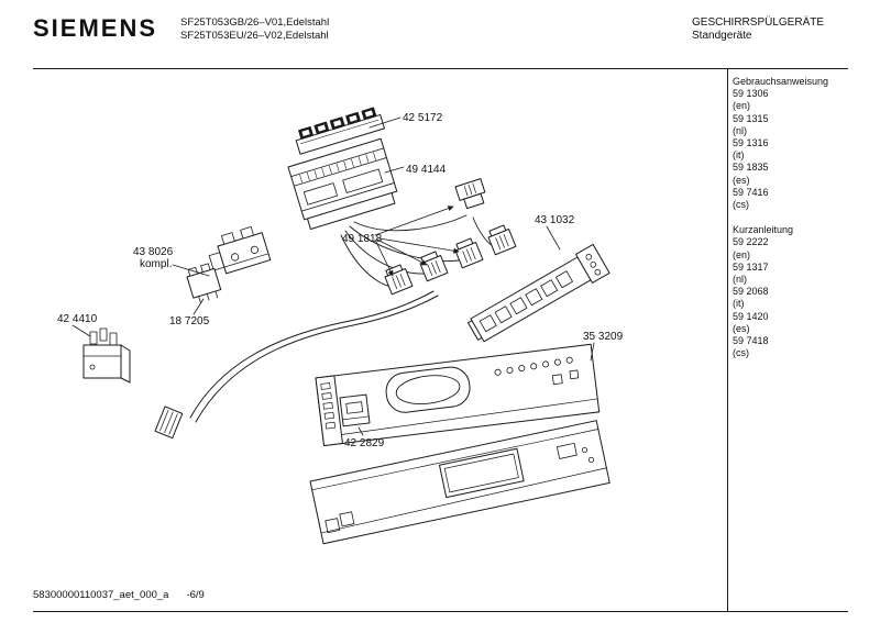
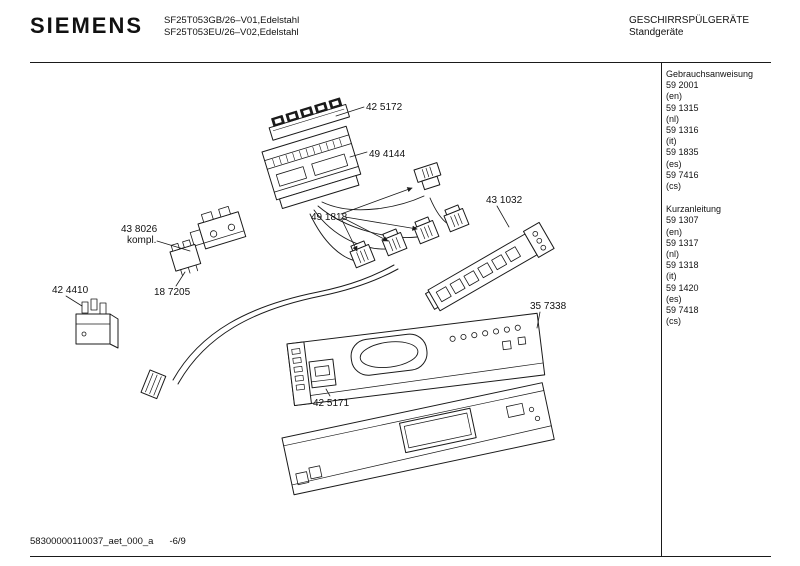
  SIEMENS
  SF25T053GB/26–V01,Edelstahl
  SF25T053EU/26–V02,Edelstahl
  GESCHIRRSPÜLGERÄTE
  Standgeräte
  42 5172
  49 4144
  49 1818
  43 1032
  43 8026
  kompl.
  18 7205
  42 4410
- 35 3209
+ 35 7338
- 42 2829
+ 42 5171
  Gebrauchsanweisung
- 59 1306
+ 59 2001
  (en)
  59 1315
  (nl)
  59 1316
  (it)
  59 1835
  (es)
  59 7416
  (cs)
  Kurzanleitung
- 59 2222
+ 59 1307
  (en)
  59 1317
  (nl)
- 59 2068
+ 59 1318
  (it)
  59 1420
  (es)
  59 7418
  (cs)
  58300000110037_aet_000_a -6/9
